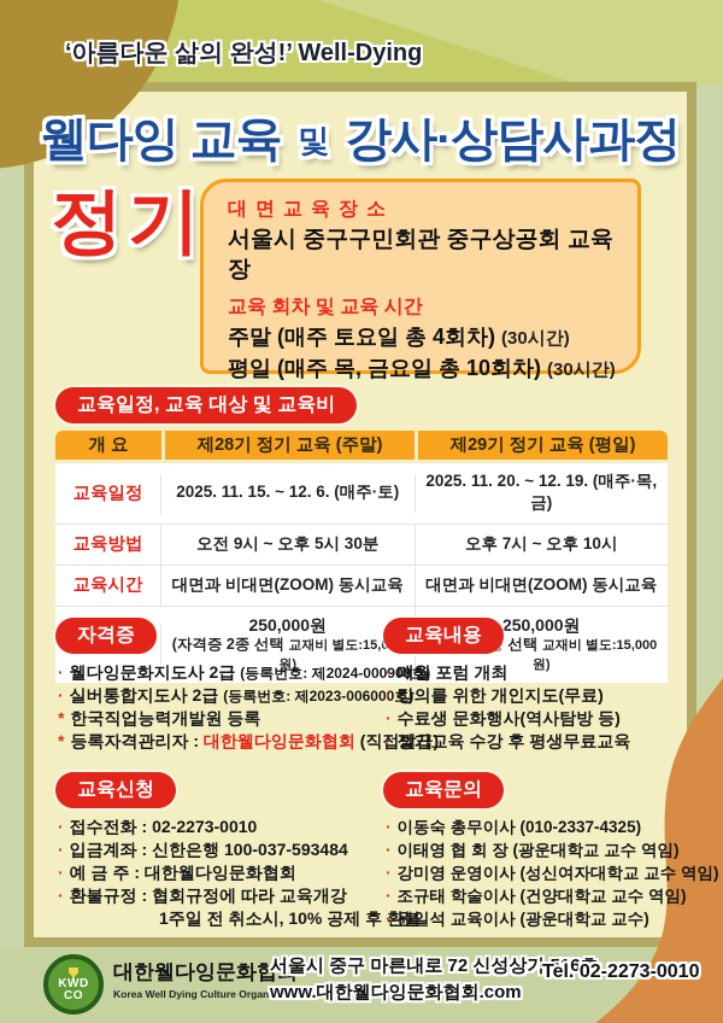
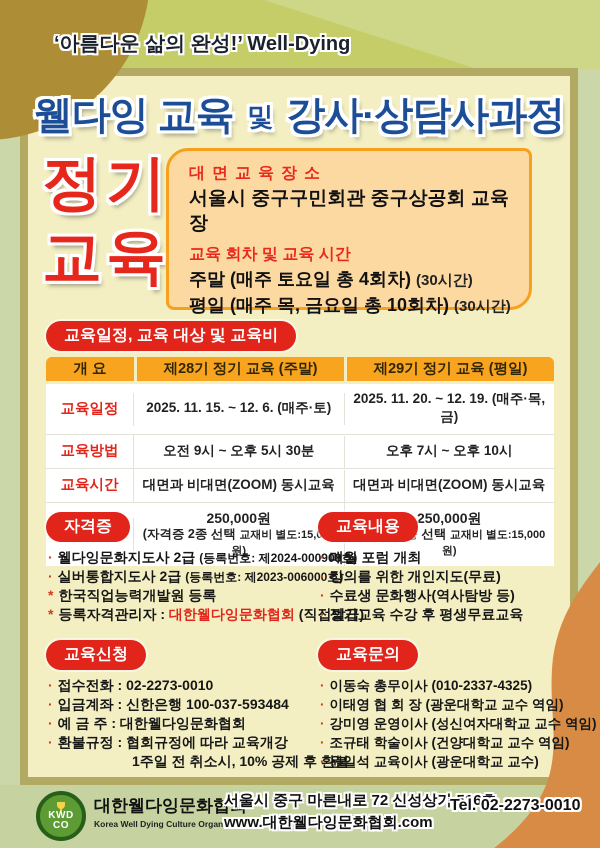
  ‘아름다운 삶의 완성!’ Well-Dying
  웰다잉 교육 및 강사·상담사과정
  정기
+ 교육
  대면교육장소
  서울시 중구구민회관 중구상공회 교육장
  교육 회차 및 교육 시간
  주말 (매주 토요일 총 4회차) (30시간)
  평일 (매주 목, 금요일 총 10회차) (30시간)
  교육일정, 교육 대상 및 교육비
  개 요
  제28기 정기 교육 (주말)
  제29기 정기 교육 (평일)
  교육일정
  2025. 11. 15. ~ 12. 6. (매주·토)
  2025. 11. 20. ~ 12. 19. (매주·목,금)
  교육방법
  오전 9시 ~ 오후 5시 30분
  오후 7시 ~ 오후 10시
  교육시간
  대면과 비대면(ZOOM) 동시교육
  대면과 비대면(ZOOM) 동시교육
  250,000원
  (자격증 2종 선택 교재비 별도:15,원)
  250,000원
  선택 교재비 별도:15,000원)
  자격증
  · 웰다잉문화지도사 2급 (등록번호: 제2024-000908호)
  · 실버통합지도사 2급 (등록번호: 제2023-006000호)
  * 한국직업능력개발원 등록
  * 등록자격관리자 : 대한웰다잉문화협회 (직접발급)
  교육내용
  · 매월 포럼 개최
  · 강의를 위한 개인지도(무료)
  · 수료생 문화행사(역사탐방 등)
  · 정기교육 수강 후 평생무료교육
  교육신청
  · 접수전화 : 02-2273-0010
  · 입금계좌 : 신한은행 100-037-593484
  · 예 금 주 : 대한웰다잉문화협회
  · 환불규정 : 협회규정에 따라 교육개강
  1주일 전 취소시, 10% 공제 후 환불
  교육문의
  · 이동숙 총무이사 (010-2337-4325)
  · 이태영 협 회 장 (광운대학교 교수 역임)
  · 강미영 운영이사 (성신여자대학교 교수 역임)
  · 조규태 학술이사 (건양대학교 교수 역임)
  · 원일석 교육이사 (광운대학교 교수)
  KWD
  CO
  대한웰다잉문화협회
  Korea Well Dying Culture Organization
  서울시 중구 마른내로 72 신성상가 516호
  www.대한웰다잉문화협회.com
  Tel. 02-2273-0010
